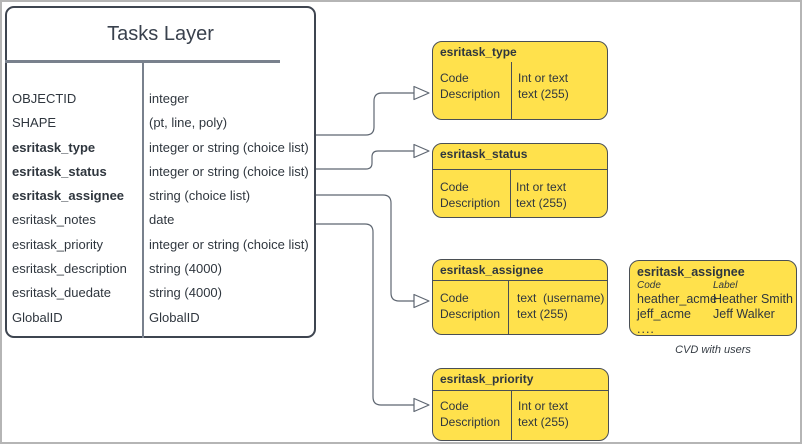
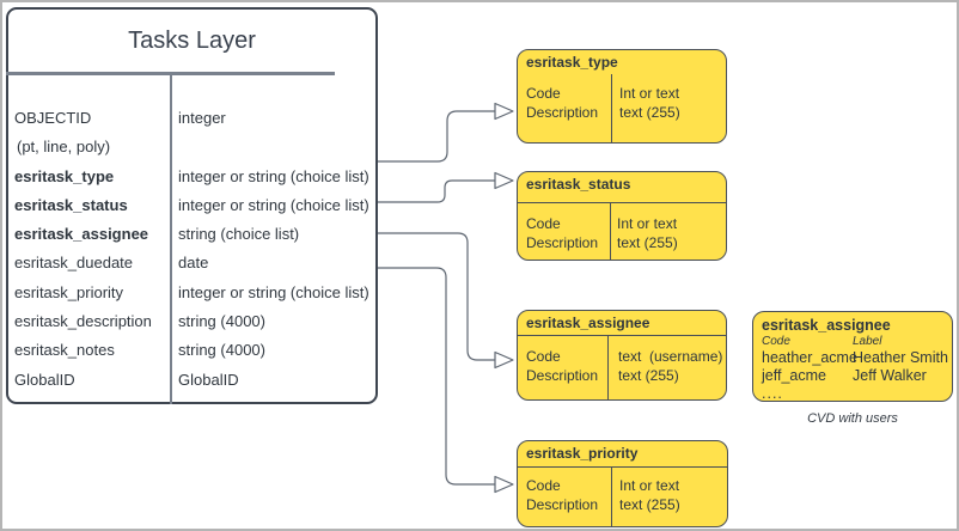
  Tasks Layer
  OBJECTID
  integer
- SHAPE
  (pt, line, poly)
  esritask_type
  integer or string (choice list)
  esritask_status
  integer or string (choice list)
  esritask_assignee
  string (choice list)
- esritask_notes
+ esritask_duedate
  date
  esritask_priority
  integer or string (choice list)
  esritask_description
  string (4000)
- esritask_duedate
+ esritask_notes
  string (4000)
  GlobalID
  GlobalID
  esritask_type
  Code
  Description
  Int or text
  text (255)
  esritask_status
  Code
  Description
  Int or text
  text (255)
  esritask_assignee
  Code
  Description
  text (username)
  text (255)
  esritask_priority
  Code
  Description
  Int or text
  text (255)
  esritask_assignee
  Code Label
  heather_acm Heather Smith
  jeff_acme Jeff Walker
  ....
  CVD with users
